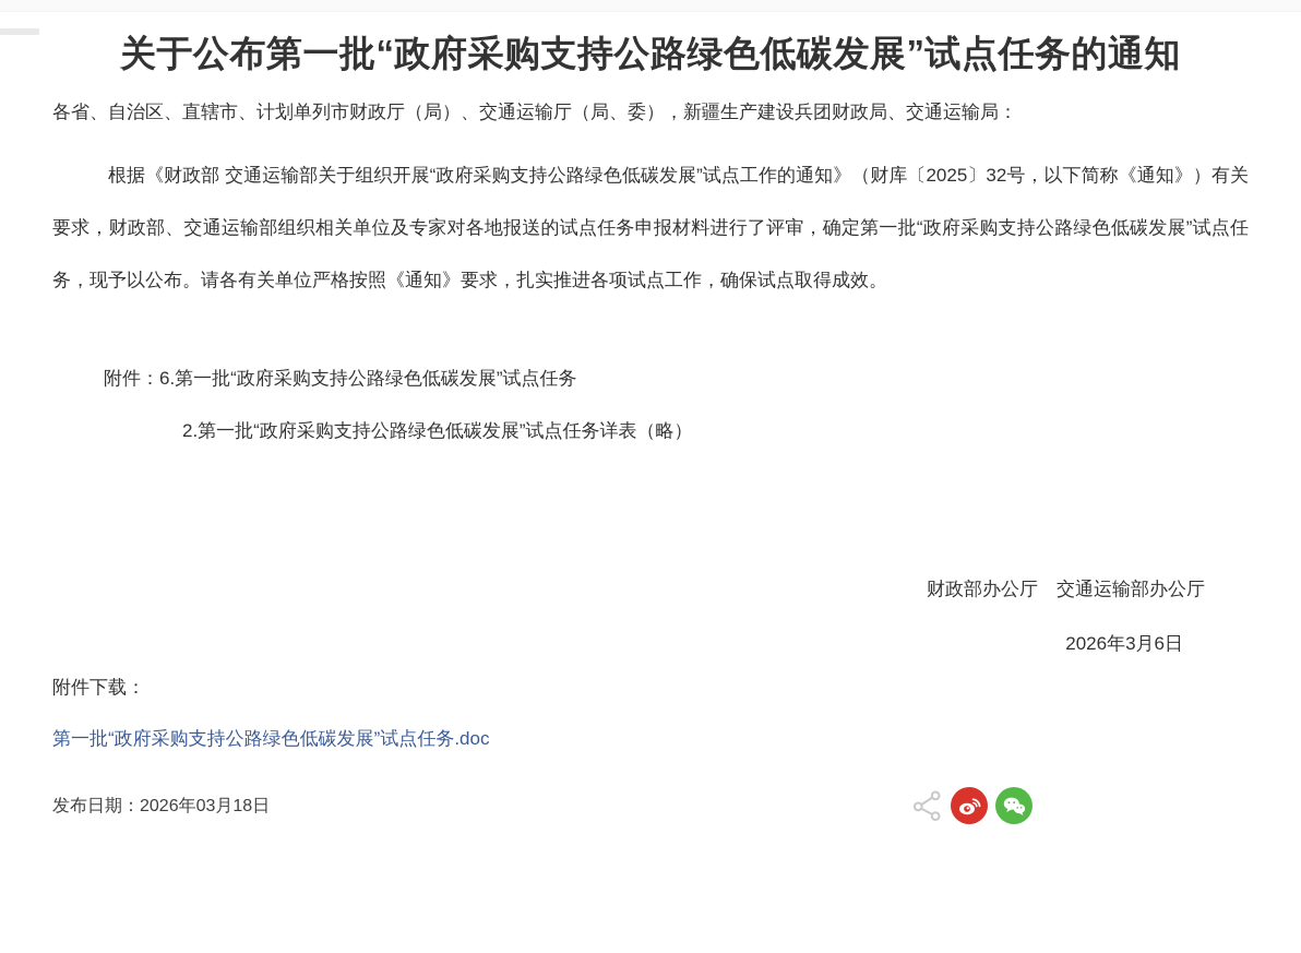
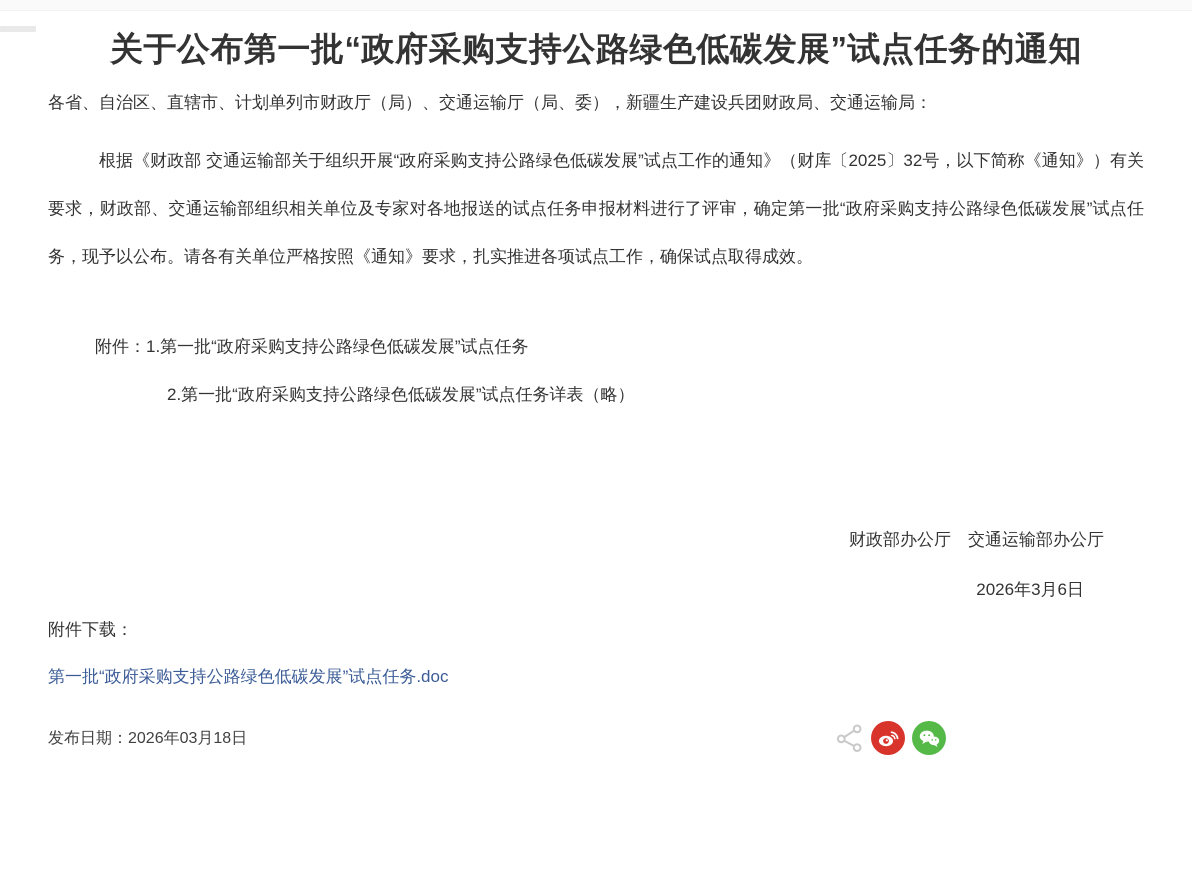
  关于公布第一批“政府采购支持公路绿色低碳发展”试点任务的通知
  各省、自治区、直辖市、计划单列市财政厅（局）、交通运输厅（局、委），新疆生产建设兵团财政局、交通运输局：
  根据《财政部 交通运输部关于组织开展“政府采购支持公路绿色低碳发展”试点工作的通知》（财库〔2025〕32号，以下简称《通知》）有关要求，财政部、交通运输部组织相关单位及专家对各地报送的试点任务申报材料进行了评审，确定第一批“政府采购支持公路绿色低碳发展”试点任务，现予以公布。请各有关单位严格按照《通知》要求，扎实推进各项试点工作，确保试点取得成效。
- 附件：6.第一批“政府采购支持公路绿色低碳发展”试点任务
+ 附件：1.第一批“政府采购支持公路绿色低碳发展”试点任务
  2.第一批“政府采购支持公路绿色低碳发展”试点任务详表（略）
  财政部办公厅 交通运输部办公厅
  2026年3月6日
  附件下载：
  第一批“政府采购支持公路绿色低碳发展”试点任务.doc
  发布日期：2026年03月18日
